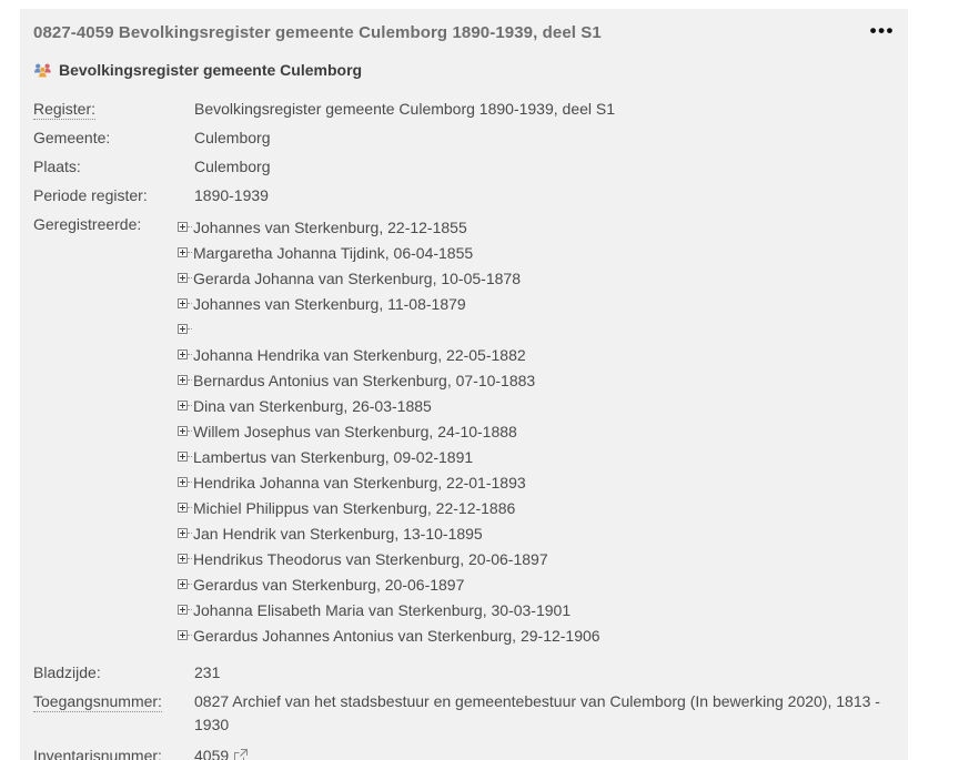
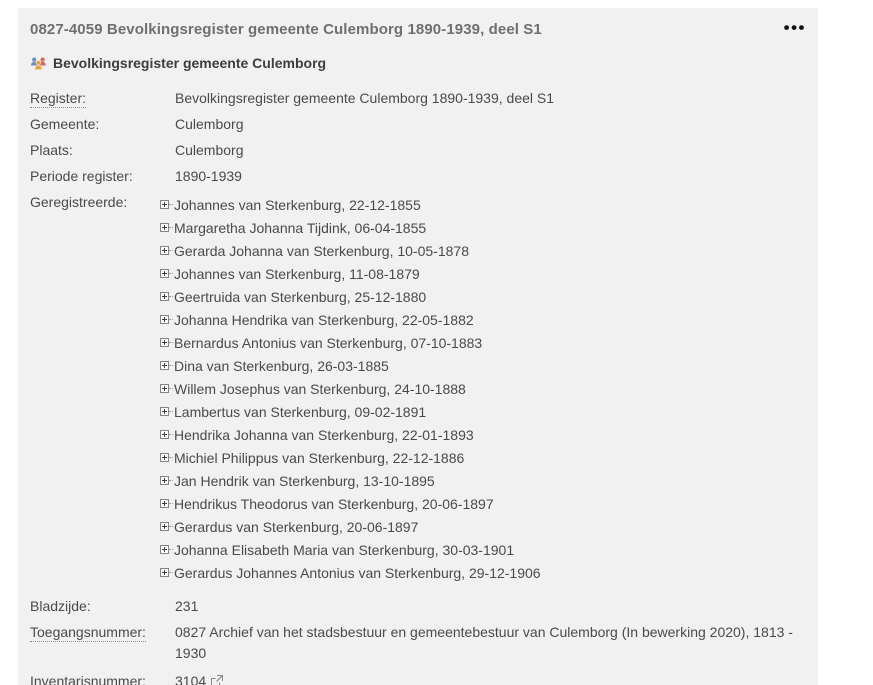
  0827-4059 Bevolkingsregister gemeente Culemborg 1890-1939, deel S1
  •••
  Bevolkingsregister gemeente Culemborg
  Register:
  Bevolkingsregister gemeente Culemborg 1890-1939, deel S1
  Gemeente:
  Culemborg
  Plaats:
  Culemborg
  Periode register:
  1890-1939
  Geregistreerde:
  Johannes van Sterkenburg, 22-12-1855
  Margaretha Johanna Tijdink, 06-04-1855
  Gerarda Johanna van Sterkenburg, 10-05-1878
  Johannes van Sterkenburg, 11-08-1879
+ Geertruida van Sterkenburg, 25-12-1880
  Johanna Hendrika van Sterkenburg, 22-05-1882
  Bernardus Antonius van Sterkenburg, 07-10-1883
  Dina van Sterkenburg, 26-03-1885
  Willem Josephus van Sterkenburg, 24-10-1888
  Lambertus van Sterkenburg, 09-02-1891
  Hendrika Johanna van Sterkenburg, 22-01-1893
  Michiel Philippus van Sterkenburg, 22-12-1886
  Jan Hendrik van Sterkenburg, 13-10-1895
  Hendrikus Theodorus van Sterkenburg, 20-06-1897
  Gerardus van Sterkenburg, 20-06-1897
  Johanna Elisabeth Maria van Sterkenburg, 30-03-1901
  Gerardus Johannes Antonius van Sterkenburg, 29-12-1906
  Bladzijde:
  231
  Toegangsnummer:
  0827 Archief van het stadsbestuur en gemeentebestuur van Culemborg (In bewerking 2020), 1813 - 1930
  Inventarisnummer:
- 4059
+ 3104
